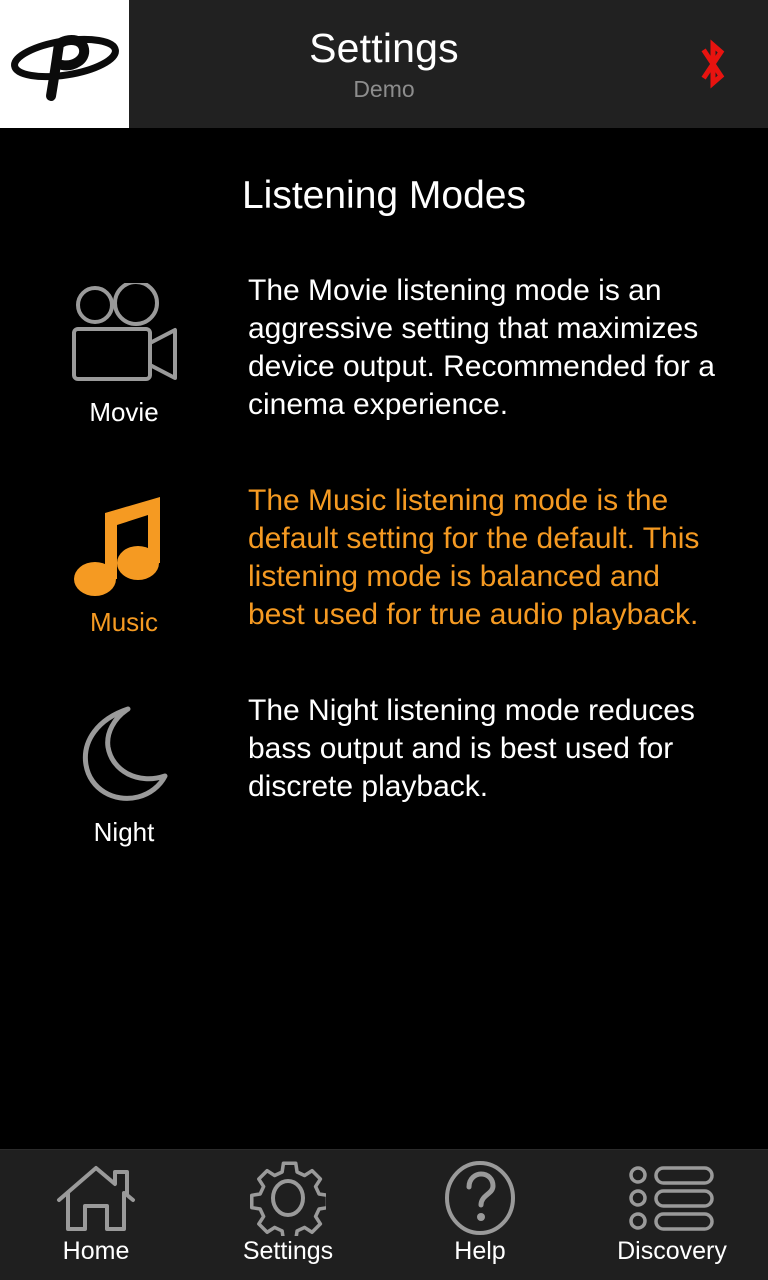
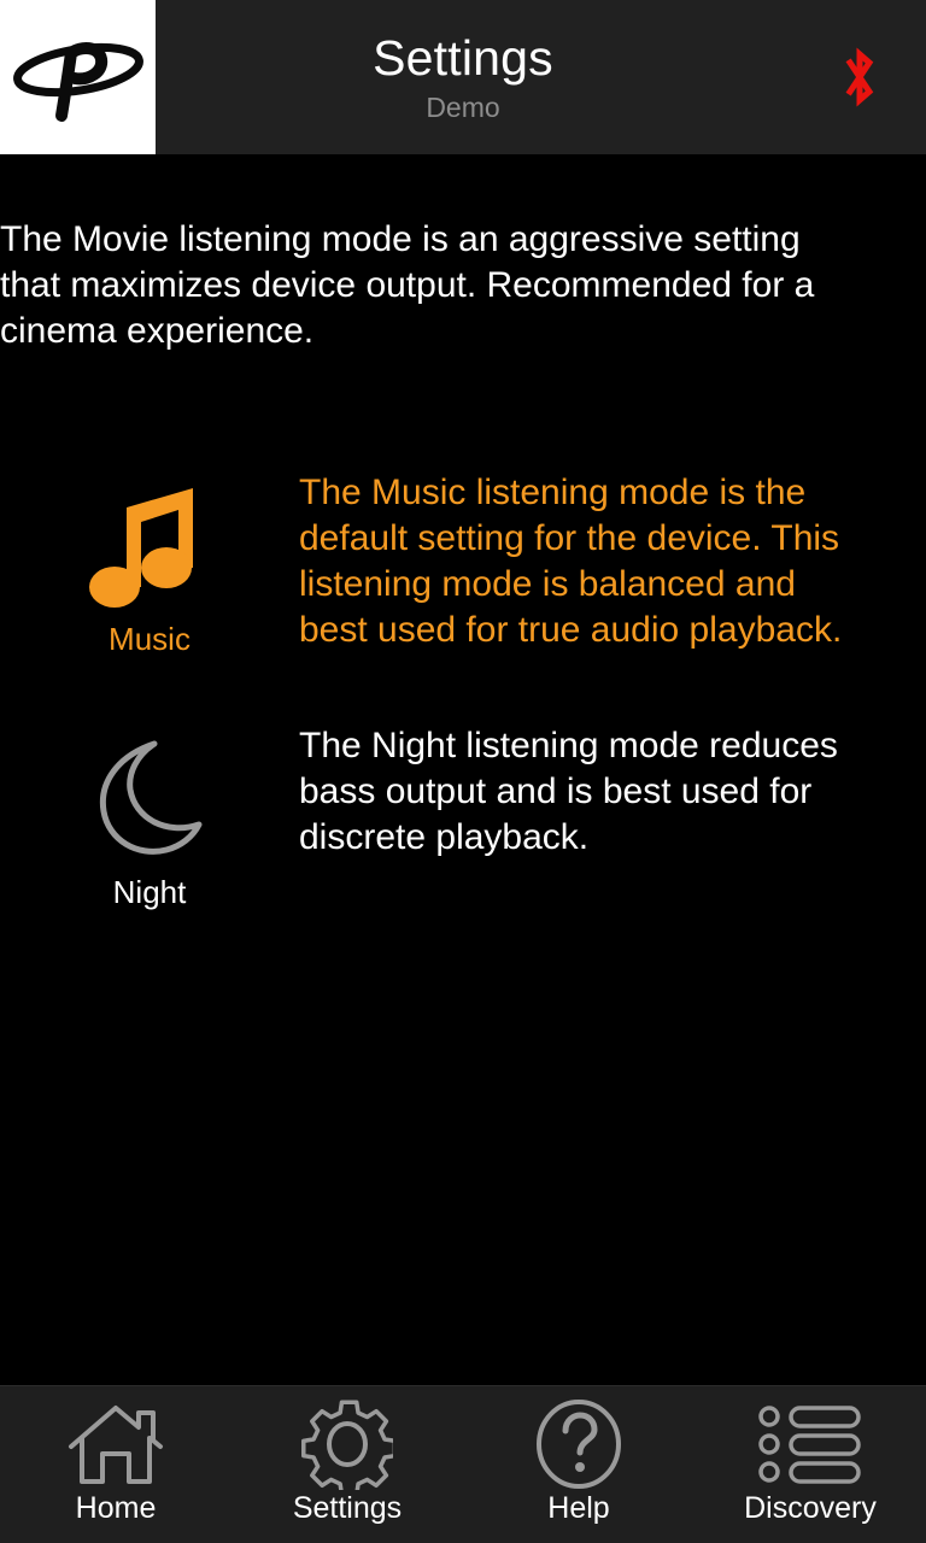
  Settings
  Demo
- Listening Modes
- Movie
  The Movie listening mode is an aggressive setting that maximizes device output. Recommended for a cinema experience.
  Music
- The Music listening mode is the default setting for the default. This listening mode is balanced and best used for true audio playback.
+ The Music listening mode is the default setting for the device. This listening mode is balanced and best used for true audio playback.
  Night
  The Night listening mode reduces bass output and is best used for discrete playback.
  Home
  Settings
  Help
  Discovery
